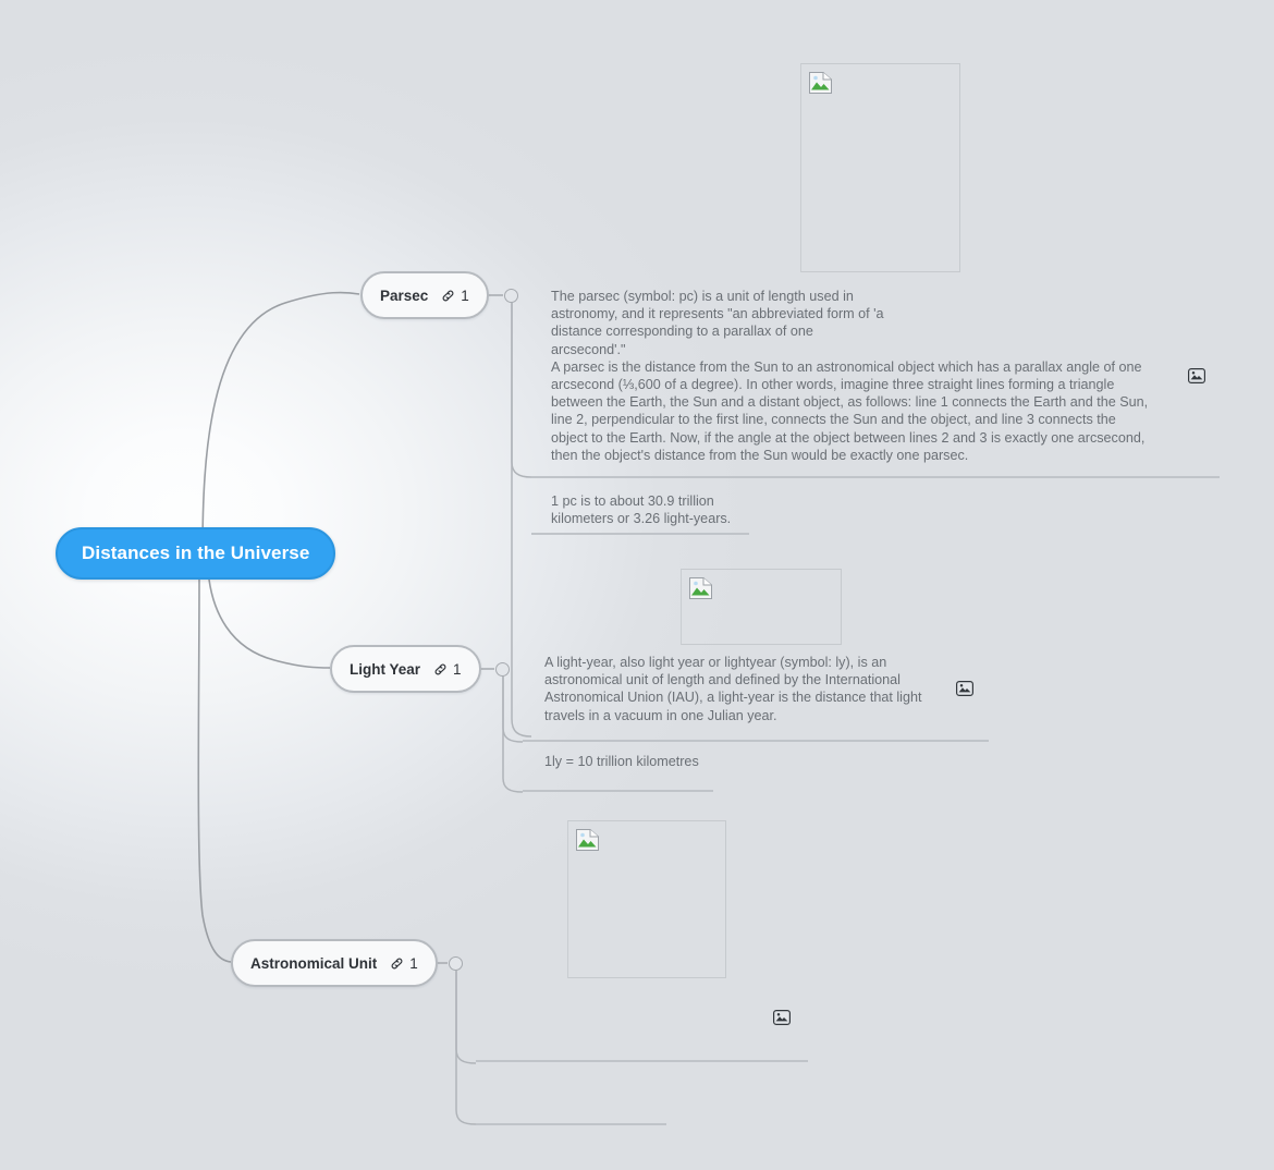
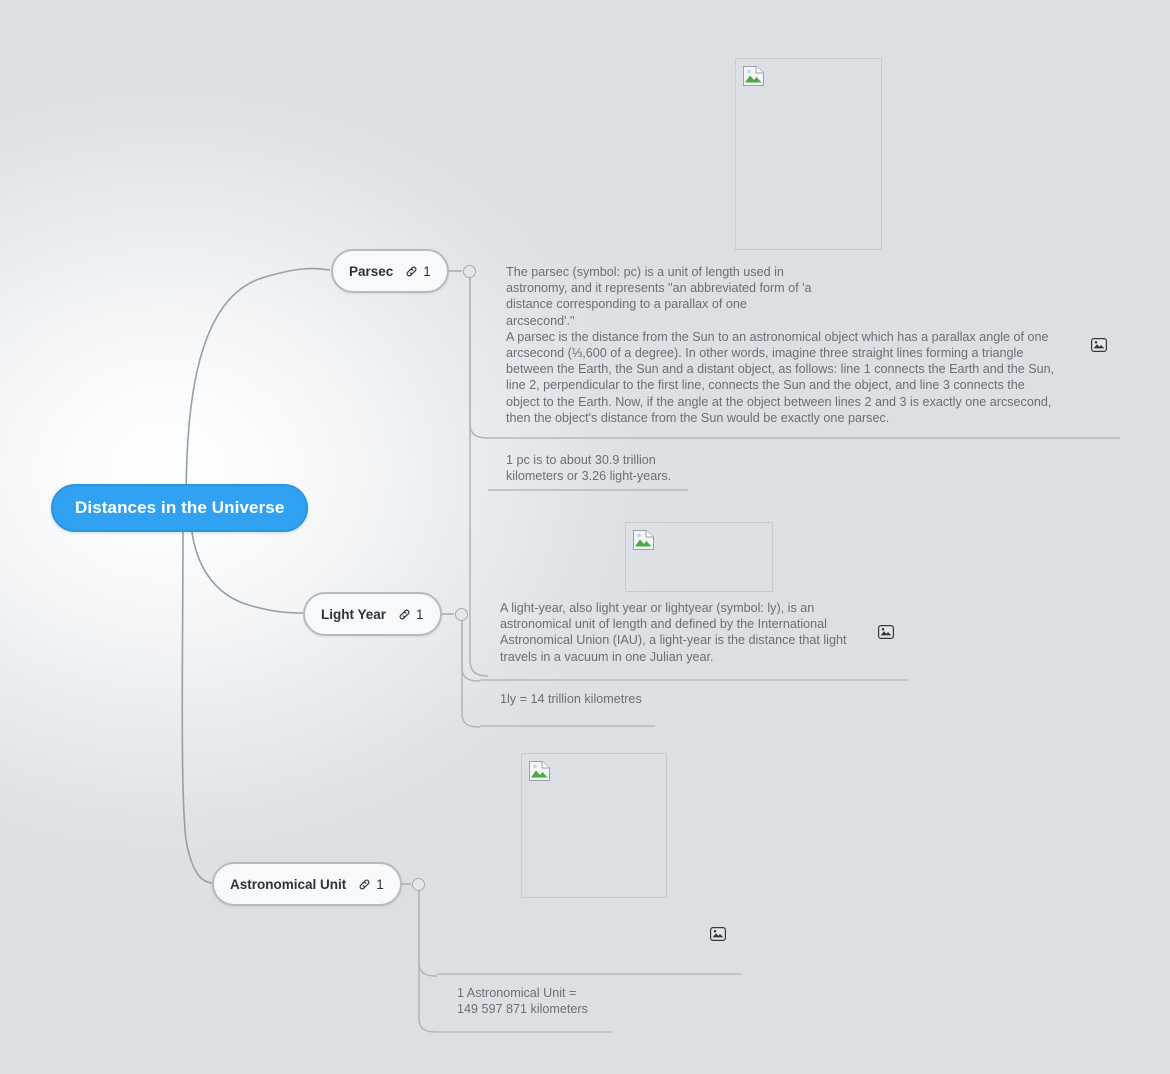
  Distances in the Universe
  Parsec
  1
  The parsec (symbol: pc) is a unit of length used in
  astronomy, and it represents "an abbreviated form of 'a
  distance corresponding to a parallax of one
  arcsecond'."
  A parsec is the distance from the Sun to an astronomical object which has a parallax angle of one
  arcsecond (⅓,600 of a degree). In other words, imagine three straight lines forming a triangle
  between the Earth, the Sun and a distant object, as follows: line 1 connects the Earth and the Sun,
  line 2, perpendicular to the first line, connects the Sun and the object, and line 3 connects the
  object to the Earth. Now, if the angle at the object between lines 2 and 3 is exactly one arcsecond,
  then the object's distance from the Sun would be exactly one parsec.
  1 pc is to about 30.9 trillion
  kilometers or 3.26 light-years.
  Light Year
  1
  A light-year, also light year or lightyear (symbol: ly), is an
  astronomical unit of length and defined by the International
  Astronomical Union (IAU), a light-year is the distance that light
  travels in a vacuum in one Julian year.
- 1ly = 10 trillion kilometres
+ 1ly = 14 trillion kilometres
  Astronomical Unit
  1
+ 1 Astronomical Unit =
+ 149 597 871 kilometers
